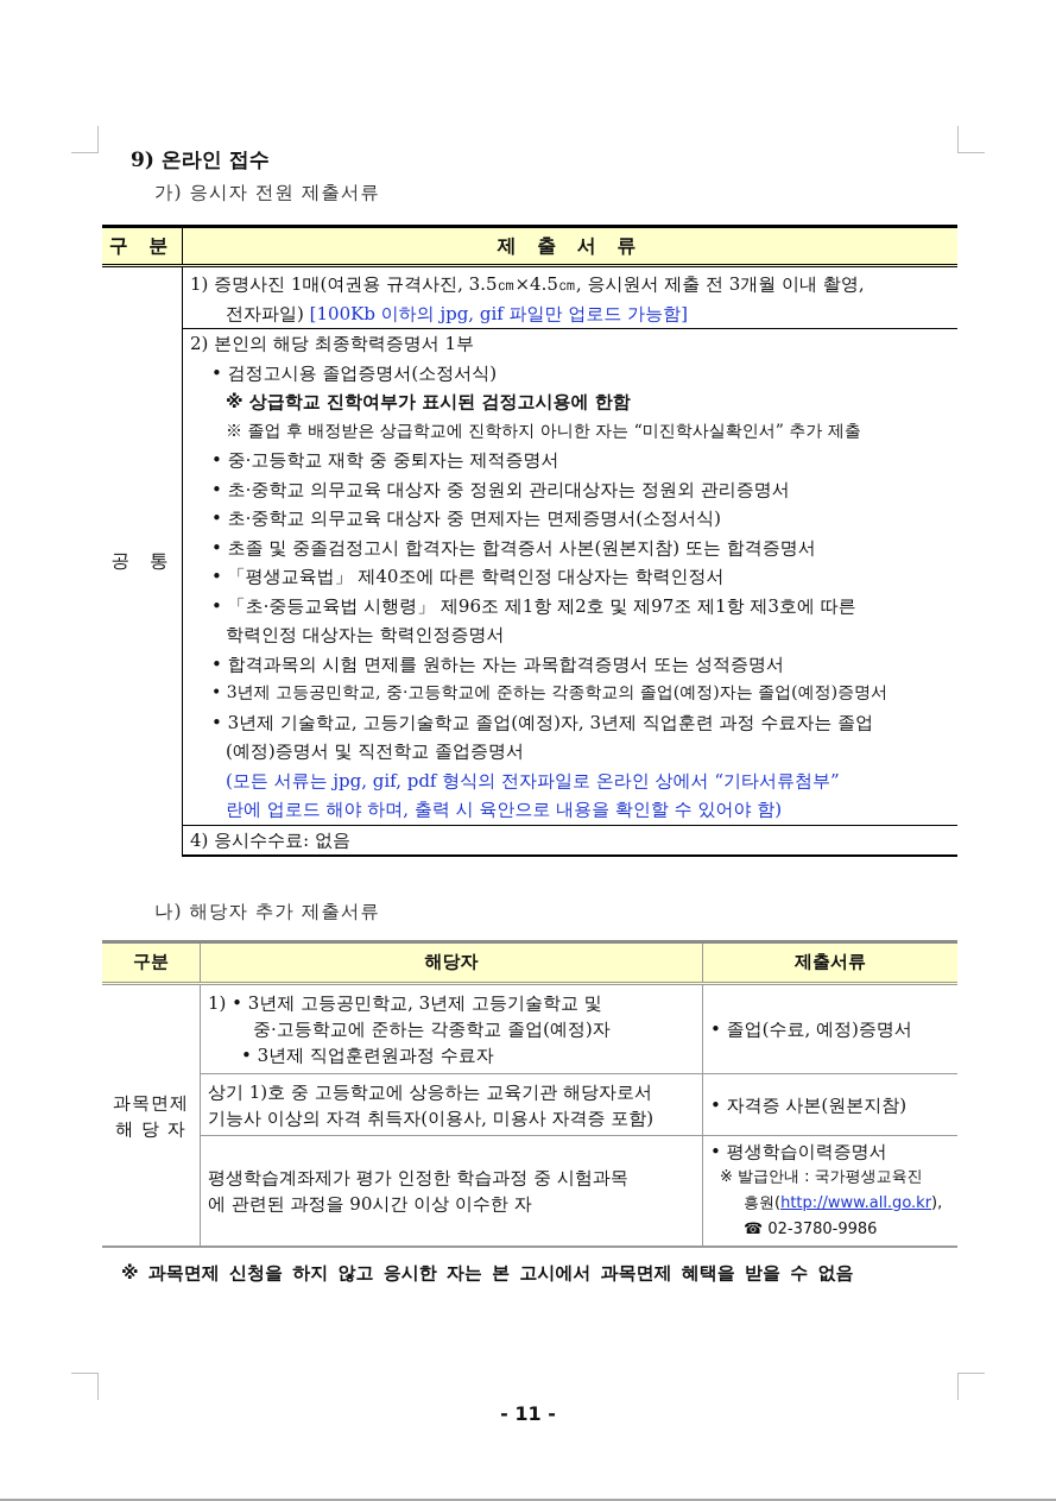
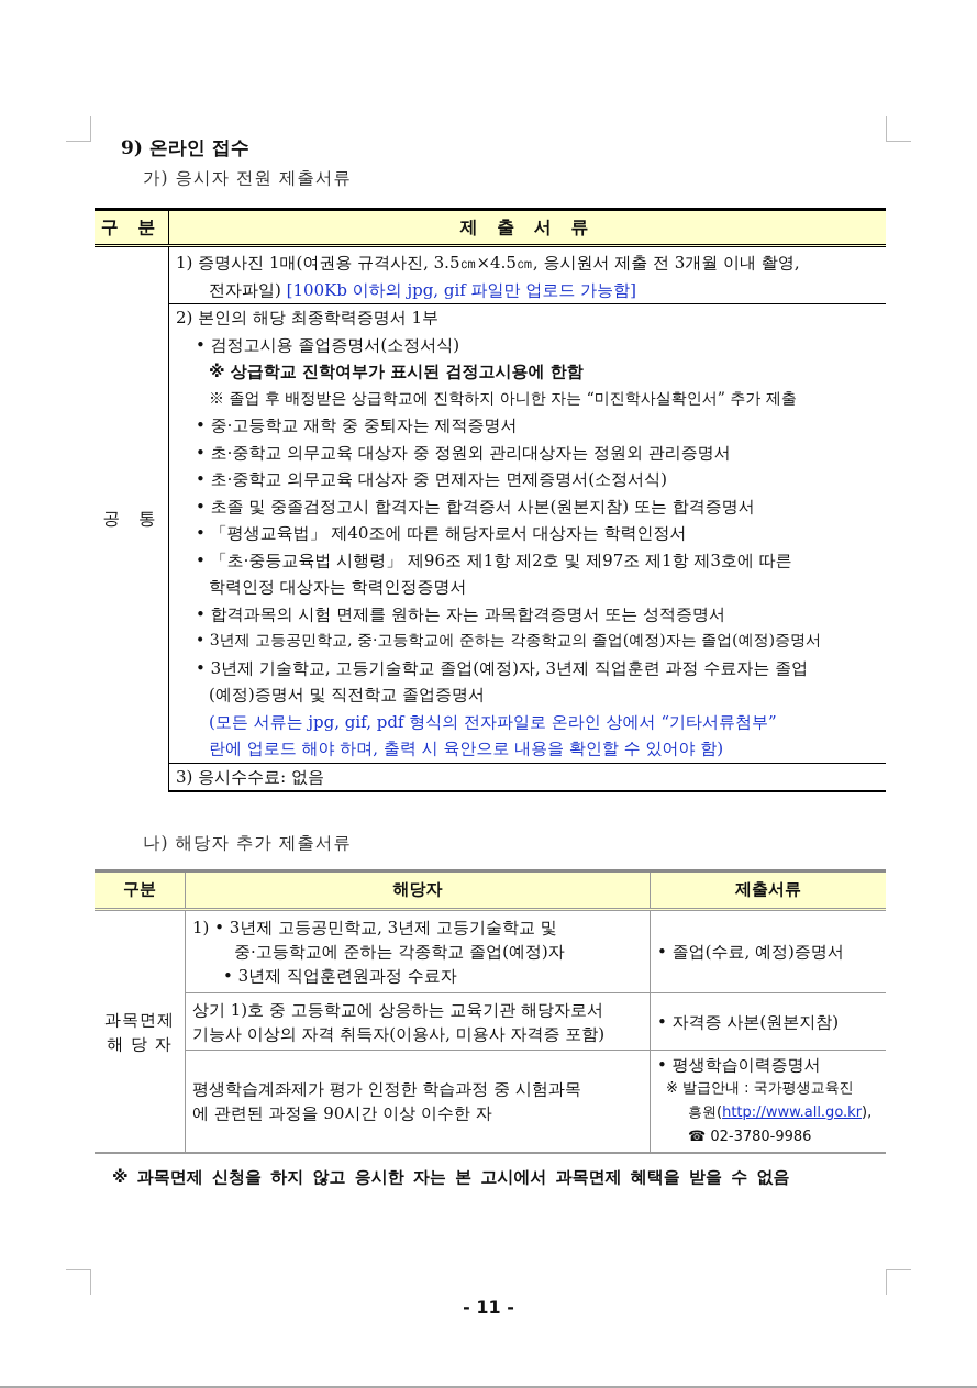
  9) 온라인 접수
  가) 응시자 전원 제출서류
  구 분	제 출 서 류
  공 통	1) 증명사진 1매(여권용 규격사진, 3.5㎝×4.5㎝, 응시원서 제출 전 3개월 이내 촬영, 전자파일) [100Kb 이하의 jpg, gif 파일만 업로드 가능함]
- 2) 본인의 해당 최종학력증명서 1부 • 검정고시용 졸업증명서(소정서식) ※ 상급학교 진학여부가 표시된 검정고시용에 한함 ※ 졸업 후 배정받은 상급학교에 진학하지 아니한 자는 “미진학사실확인서” 추가 제출 • 중·고등학교 재학 중 중퇴자는 제적증명서 • 초·중학교 의무교육 대상자 중 정원외 관리대상자는 정원외 관리증명서 • 초·중학교 의무교육 대상자 중 면제자는 면제증명서(소정서식) • 초졸 및 중졸검정고시 합격자는 합격증서 사본(원본지참) 또는 합격증명서 • 「평생교육법」 제40조에 따른 학력인정 대상자는 학력인정서 • 「초·중등교육법 시행령」 제96조 제1항 제2호 및 제97조 제1항 제3호에 따른 학력인정 대상자는 학력인정증명서 • 합격과목의 시험 면제를 원하는 자는 과목합격증명서 또는 성적증명서 • 3년제 고등공민학교, 중·고등학교에 준하는 각종학교의 졸업(예정)자는 졸업(예정)증명서 • 3년제 기술학교, 고등기술학교 졸업(예정)자, 3년제 직업훈련 과정 수료자는 졸업 (예정)증명서 및 직전학교 졸업증명서 (모든 서류는 jpg, gif, pdf 형식의 전자파일로 온라인 상에서 “기타서류첨부” 란에 업로드 해야 하며, 출력 시 육안으로 내용을 확인할 수 있어야 함)
+ 2) 본인의 해당 최종학력증명서 1부 • 검정고시용 졸업증명서(소정서식) ※ 상급학교 진학여부가 표시된 검정고시용에 한함 ※ 졸업 후 배정받은 상급학교에 진학하지 아니한 자는 “미진학사실확인서” 추가 제출 • 중·고등학교 재학 중 중퇴자는 제적증명서 • 초·중학교 의무교육 대상자 중 정원외 관리대상자는 정원외 관리증명서 • 초·중학교 의무교육 대상자 중 면제자는 면제증명서(소정서식) • 초졸 및 중졸검정고시 합격자는 합격증서 사본(원본지참) 또는 합격증명서 • 「평생교육법」 제40조에 따른 해당자로서 대상자는 학력인정서 • 「초·중등교육법 시행령」 제96조 제1항 제2호 및 제97조 제1항 제3호에 따른 학력인정 대상자는 학력인정증명서 • 합격과목의 시험 면제를 원하는 자는 과목합격증명서 또는 성적증명서 • 3년제 고등공민학교, 중·고등학교에 준하는 각종학교의 졸업(예정)자는 졸업(예정)증명서 • 3년제 기술학교, 고등기술학교 졸업(예정)자, 3년제 직업훈련 과정 수료자는 졸업 (예정)증명서 및 직전학교 졸업증명서 (모든 서류는 jpg, gif, pdf 형식의 전자파일로 온라인 상에서 “기타서류첨부” 란에 업로드 해야 하며, 출력 시 육안으로 내용을 확인할 수 있어야 함)
- 4) 응시수수료: 없음
+ 3) 응시수수료: 없음
  나) 해당자 추가 제출서류
  구분	해당자	제출서류
  과목면제 해 당 자	1) • 3년제 고등공민학교, 3년제 고등기술학교 및 중·고등학교에 준하는 각종학교 졸업(예정)자 • 3년제 직업훈련원과정 수료자	• 졸업(수료, 예정)증명서
  상기 1)호 중 고등학교에 상응하는 교육기관 해당자로서 기능사 이상의 자격 취득자(이용사, 미용사 자격증 포함)	• 자격증 사본(원본지참)
  평생학습계좌제가 평가 인정한 학습과정 중 시험과목 에 관련된 과정을 90시간 이상 이수한 자	• 평생학습이력증명서 ※ 발급안내 : 국가평생교육진 흥원(http://www.all.go.kr), ☎ 02-3780-9986
  ※ 과목면제 신청을 하지 않고 응시한 자는 본 고시에서 과목면제 혜택을 받을 수 없음
  - 11 -
